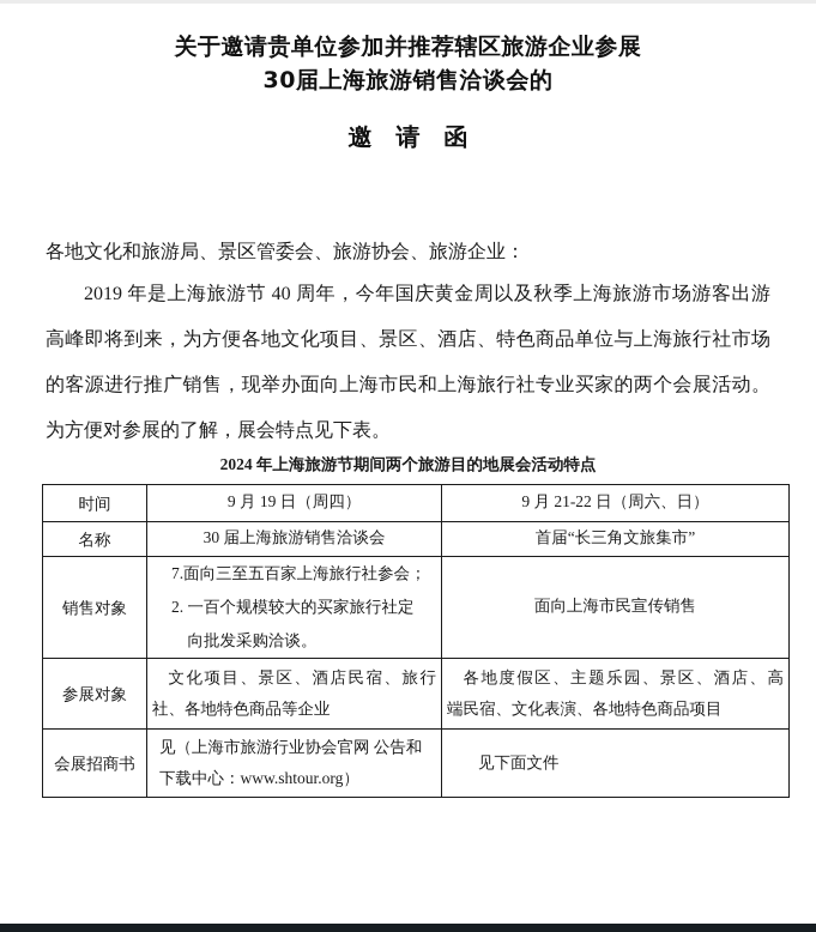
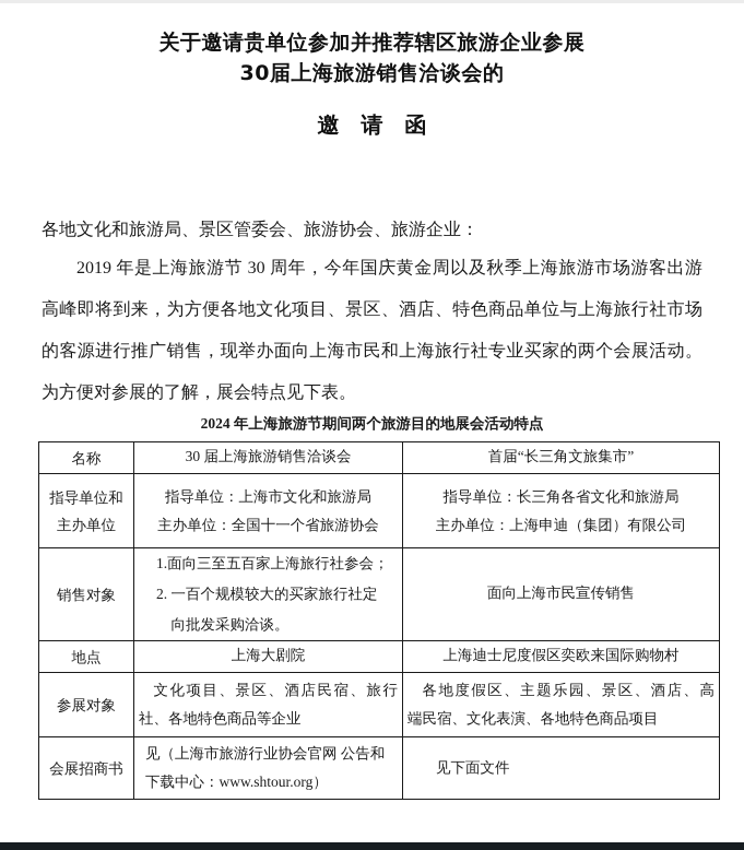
  关于邀请贵单位参加并推荐辖区旅游企业参展
  30届上海旅游销售洽谈会的
  邀 请 函
  各地文化和旅游局、景区管委会、旅游协会、旅游企业：
- 2019 年是上海旅游节 40 周年，今年国庆黄金周以及秋季上海旅游市场游客出游
+ 2019 年是上海旅游节 30 周年，今年国庆黄金周以及秋季上海旅游市场游客出游
  高峰即将到来，为方便各地文化项目、景区、酒店、特色商品单位与上海旅行社市场
  的客源进行推广销售，现举办面向上海市民和上海旅行社专业买家的两个会展活动。
  为方便对参展的了解，展会特点见下表。
  2024 年上海旅游节期间两个旅游目的地展会活动特点
- 时间	9 月 19 日（周四）	9 月 21-22 日（周六、日）
  名称	30 届上海旅游销售洽谈会	首届“长三角文旅集市”
+ 指导单位和 主办单位	指导单位：上海市文化和旅游局 主办单位：全国十一个省旅游协会	指导单位：长三角各省文化和旅游局 主办单位：上海申迪（集团）有限公司
- 销售对象	7.面向三至五百家上海旅行社参会； 2. 一百个规模较大的买家旅行社定 向批发采购洽谈。	面向上海市民宣传销售
+ 销售对象	1.面向三至五百家上海旅行社参会； 2. 一百个规模较大的买家旅行社定 向批发采购洽谈。	面向上海市民宣传销售
+ 地点	上海大剧院	上海迪士尼度假区奕欧来国际购物村
  参展对象	文化项目、景区、酒店民宿、旅行 社、各地特色商品等企业	各地度假区、主题乐园、景区、酒店、高 端民宿、文化表演、各地特色商品项目
  会展招商书	见（上海市旅游行业协会官网 公告和 下载中心：www.shtour.org）	见下面文件
